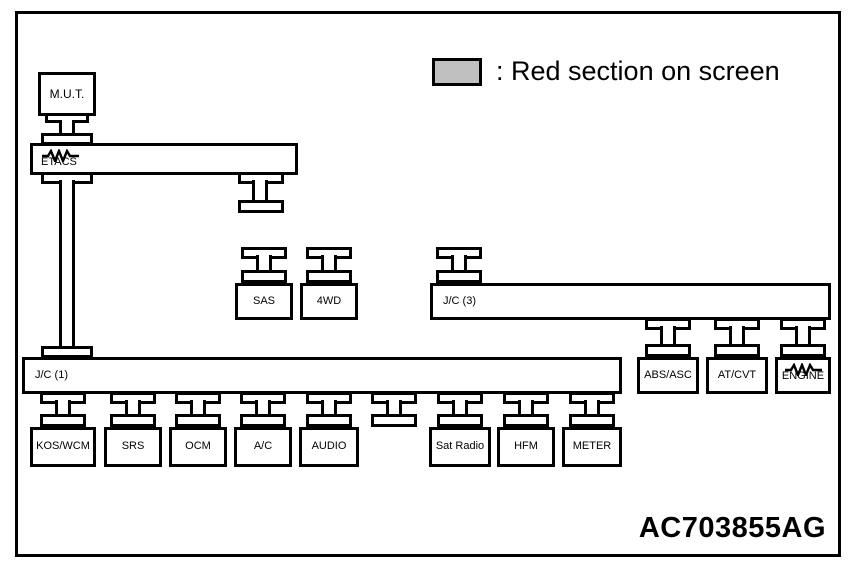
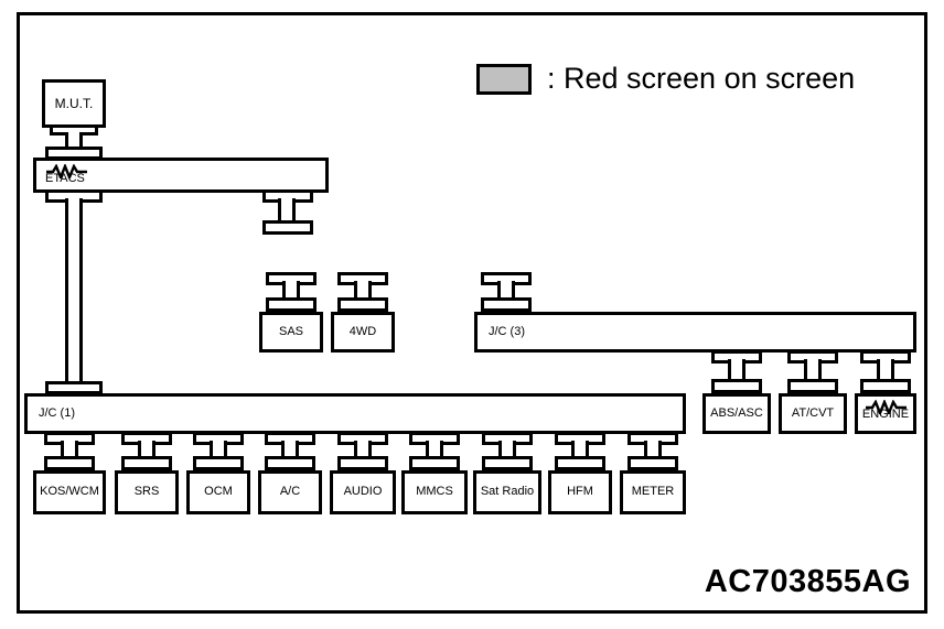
- : Red section on screen
+ : Red screen on screen
  M.U.T.
  ETACS
  SAS
  4WD
  J/C (3)
  J/C (1)
  ABS/ASC
  AT/CVT
  ENGINE
  KOS/WCM
  SRS
  OCM
  A/C
  AUDIO
+ MMCS
  Sat Radio
  HFM
  METER
  AC703855AG
